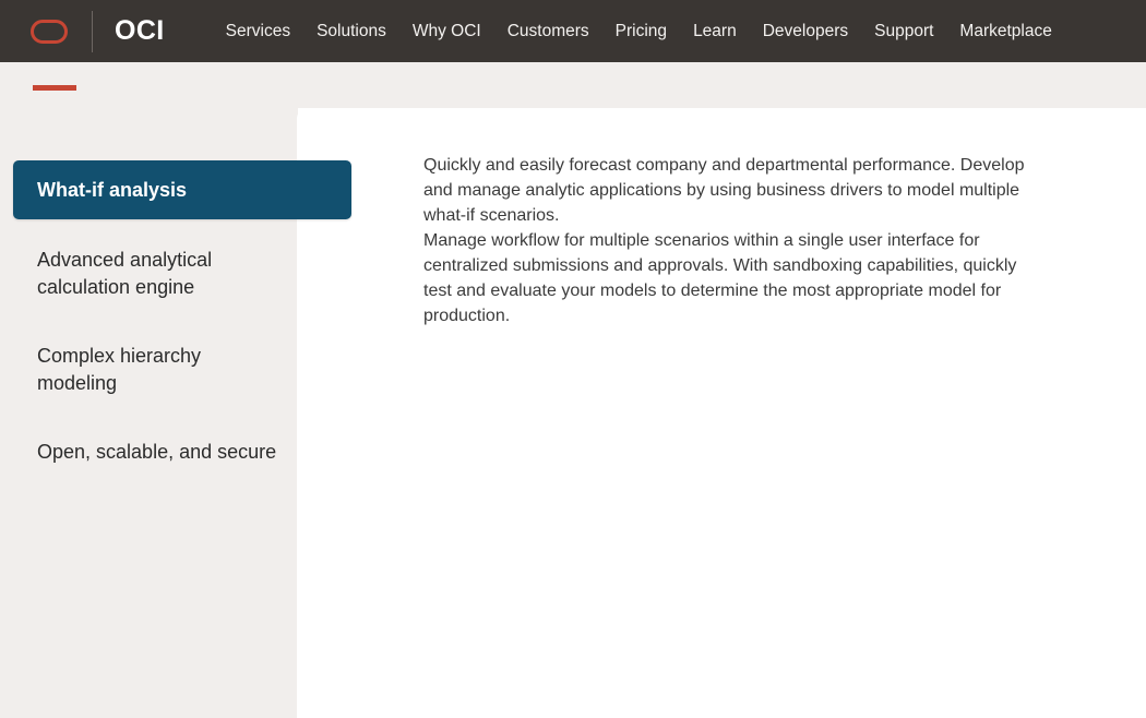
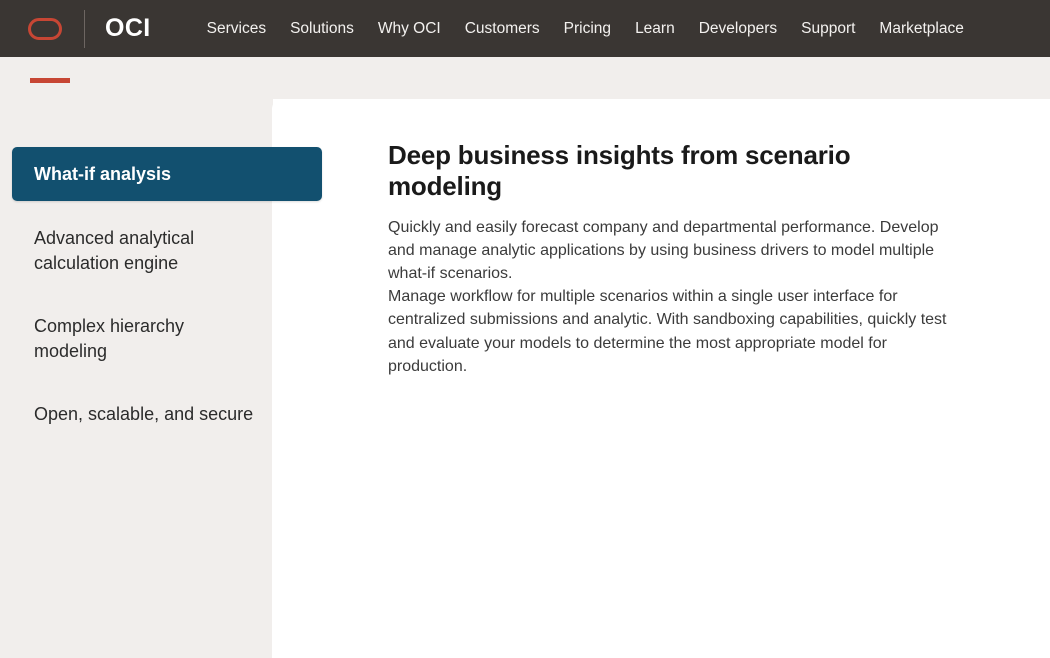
  OCI
  Services
  Solutions
  Why OCI
  Customers
  Pricing
  Learn
  Developers
  Support
  Marketplace
  What-if analysis
  Advanced analytical calculation engine
  Complex hierarchy modeling
  Open, scalable, and secure
+ Deep business insights from scenario modeling
  Quickly and easily forecast company and departmental performance. Develop and manage analytic applications by using business drivers to model multiple what-if scenarios.
- Manage workflow for multiple scenarios within a single user interface for centralized submissions and approvals. With sandboxing capabilities, quickly test and evaluate your models to determine the most appropriate model for production.
+ Manage workflow for multiple scenarios within a single user interface for centralized submissions and analytic. With sandboxing capabilities, quickly test and evaluate your models to determine the most appropriate model for production.
